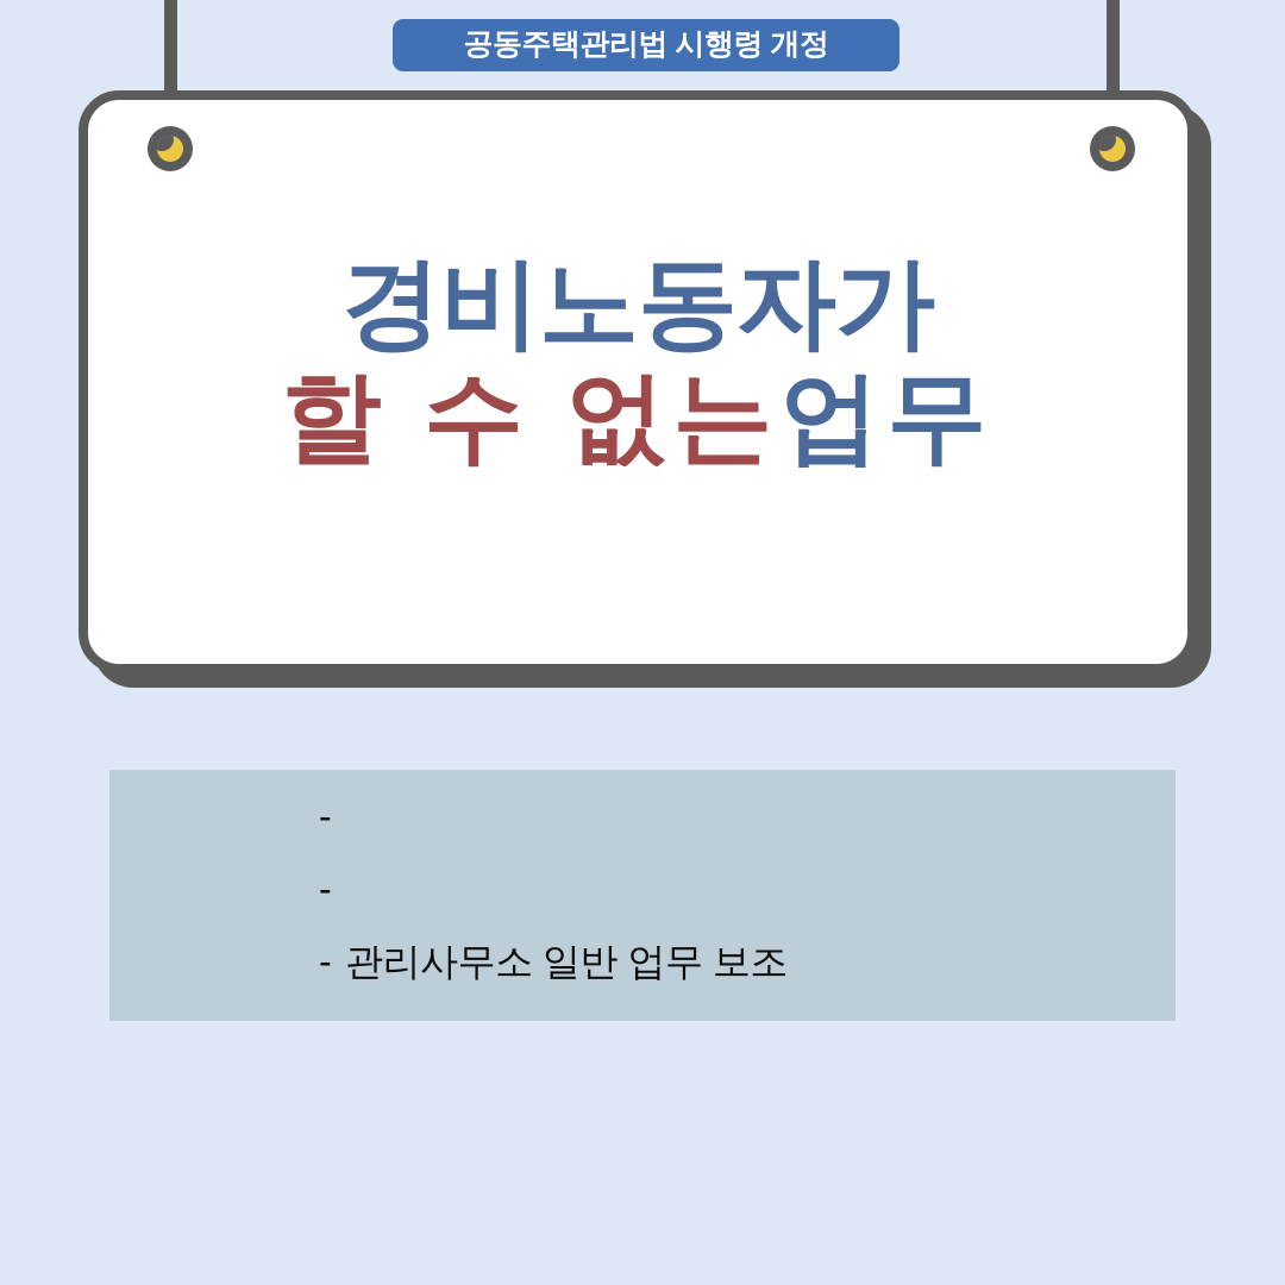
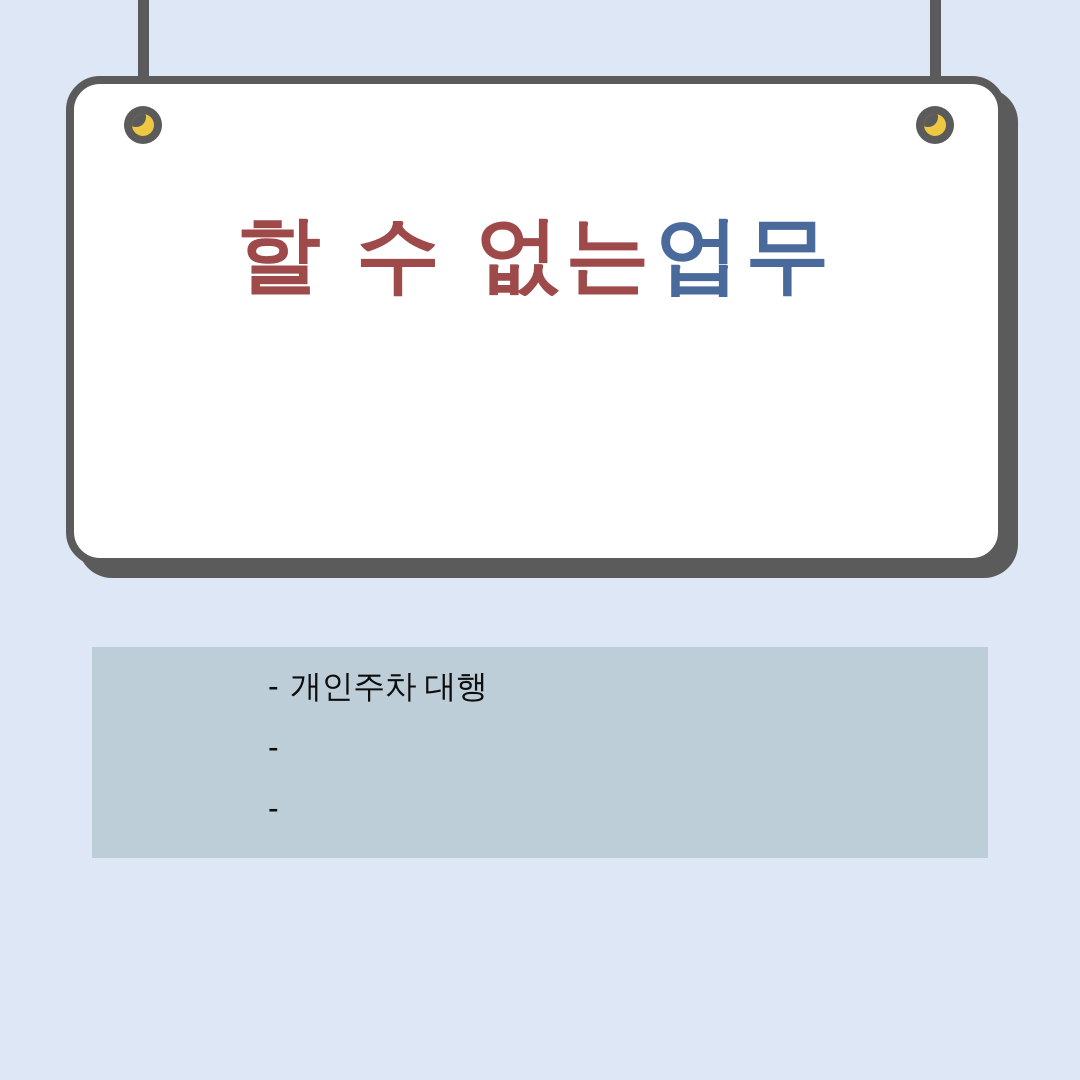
- 공동주택관리법 시행령 개정
- 경비노동자가
  할 수 없는업무
  -
+ 개인주차 대행
  -
  -
- 관리사무소 일반 업무 보조
